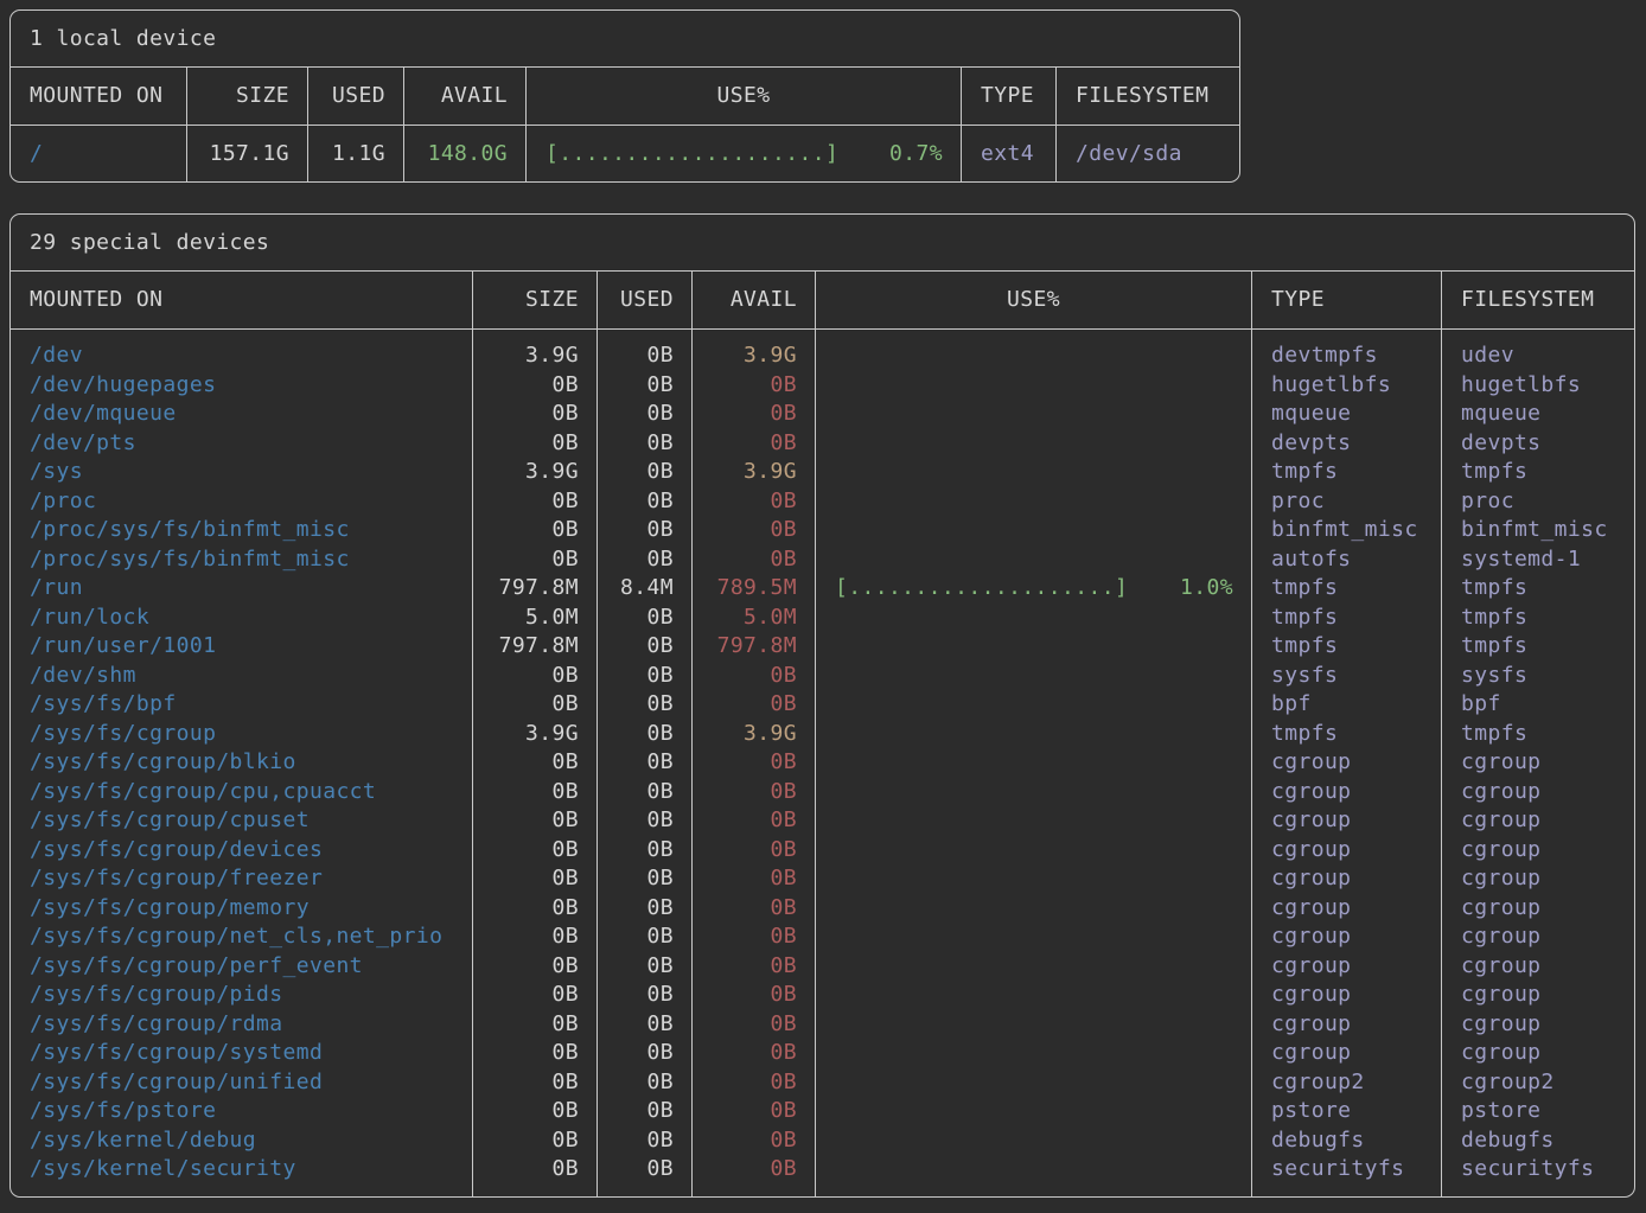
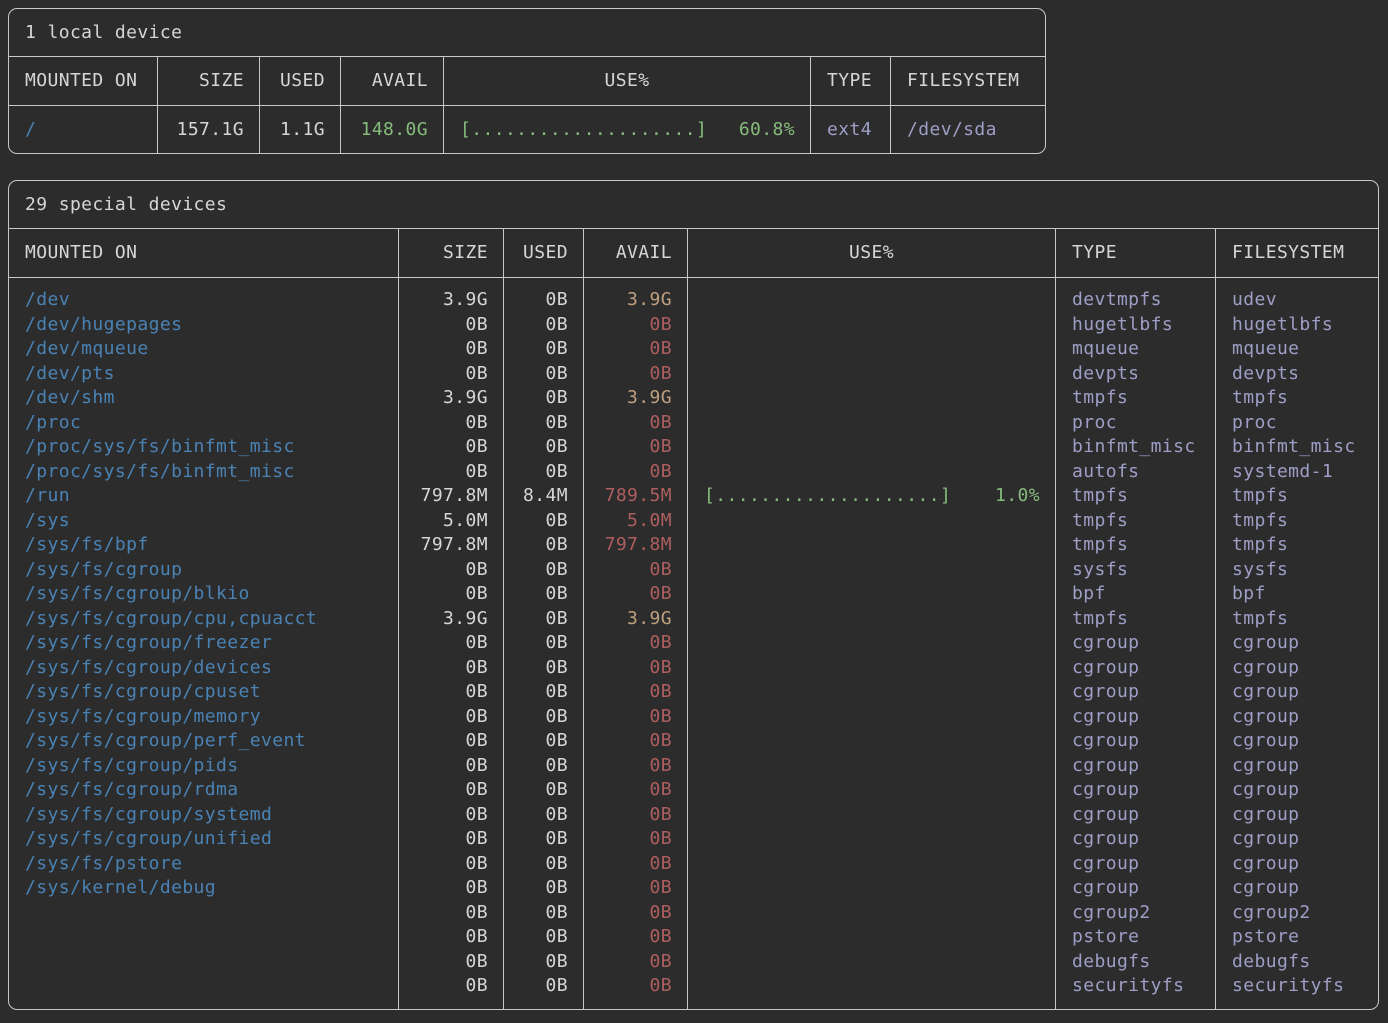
  1 local device
  MOUNTED ON
  SIZE
  USED
  AVAIL
  USE%
  TYPE
  FILESYSTEM
  /
  157.1G
  1.1G
  148.0G
  [....................]
- 0.7%
+ 60.8%
  ext4
  /dev/sda
  29 special devices
  MOUNTED ON
  SIZE
  USED
  AVAIL
  USE%
  TYPE
  FILESYSTEM
  /dev
  /dev/hugepages
  /dev/mqueue
  /dev/pts
- /sys
+ /dev/shm
  /proc
  /proc/sys/fs/binfmt_misc
  /proc/sys/fs/binfmt_misc
  /run
- /run/lock
- /run/user/1001
- /dev/shm
+ /sys
  /sys/fs/bpf
  /sys/fs/cgroup
  /sys/fs/cgroup/blkio
  /sys/fs/cgroup/cpu,cpuacct
- /sys/fs/cgroup/cpuset
+ /sys/fs/cgroup/freezer
  /sys/fs/cgroup/devices
- /sys/fs/cgroup/freezer
+ /sys/fs/cgroup/cpuset
  /sys/fs/cgroup/memory
- /sys/fs/cgroup/net_cls,net_prio
  /sys/fs/cgroup/perf_event
  /sys/fs/cgroup/pids
  /sys/fs/cgroup/rdma
  /sys/fs/cgroup/systemd
  /sys/fs/cgroup/unified
  /sys/fs/pstore
  /sys/kernel/debug
- /sys/kernel/security
  3.9G
  0B
  0B
  0B
  3.9G
  0B
  0B
  0B
  797.8M
  5.0M
  797.8M
  0B
  0B
  3.9G
  0B
  0B
  0B
  0B
  0B
  0B
  0B
  0B
  0B
  0B
  0B
  0B
  0B
  0B
  0B
  0B
  0B
  0B
  0B
  0B
  0B
  0B
  0B
  8.4M
  0B
  0B
  0B
  0B
  0B
  0B
  0B
  0B
  0B
  0B
  0B
  0B
  0B
  0B
  0B
  0B
  0B
  0B
  0B
  0B
  3.9G
  0B
  0B
  0B
  3.9G
  0B
  0B
  0B
  789.5M
  5.0M
  797.8M
  0B
  0B
  3.9G
  0B
  0B
  0B
  0B
  0B
  0B
  0B
  0B
  0B
  0B
  0B
  0B
  0B
  0B
  0B
  [....................]
  1.0%
  devtmpfs
  hugetlbfs
  mqueue
  devpts
  tmpfs
  proc
  binfmt_misc
  autofs
  tmpfs
  tmpfs
  tmpfs
  sysfs
  bpf
  tmpfs
  cgroup
  cgroup
  cgroup
  cgroup
  cgroup
  cgroup
  cgroup
  cgroup
  cgroup
  cgroup
  cgroup
  cgroup2
  pstore
  debugfs
  securityfs
  udev
  hugetlbfs
  mqueue
  devpts
  tmpfs
  proc
  binfmt_misc
  systemd-1
  tmpfs
  tmpfs
  tmpfs
  sysfs
  bpf
  tmpfs
  cgroup
  cgroup
  cgroup
  cgroup
  cgroup
  cgroup
  cgroup
  cgroup
  cgroup
  cgroup
  cgroup
  cgroup2
  pstore
  debugfs
  securityfs
